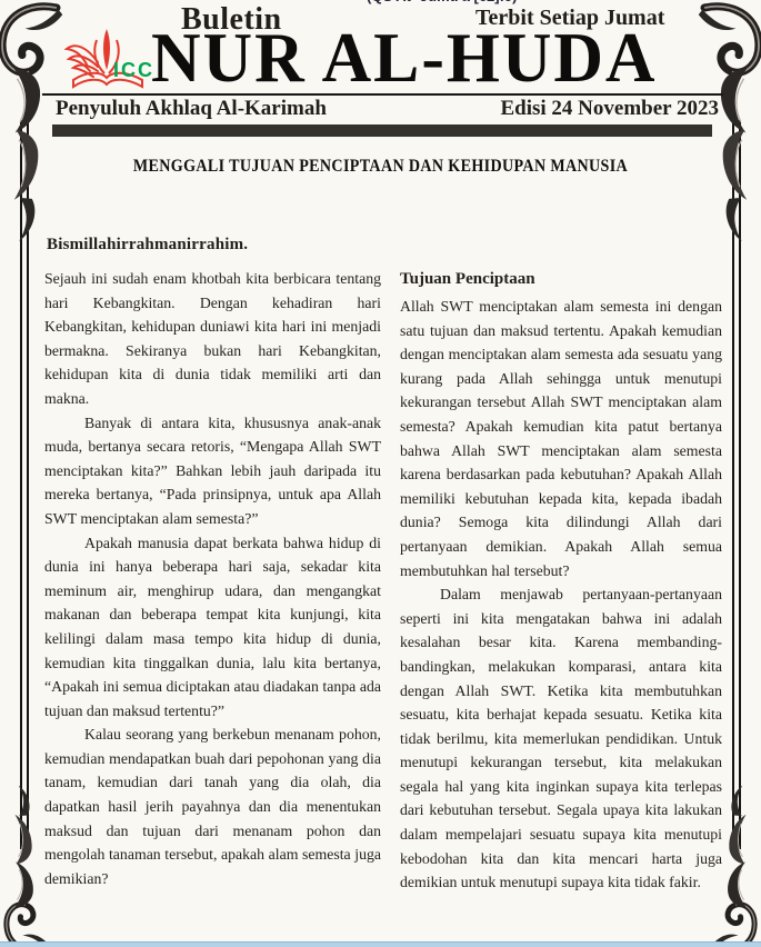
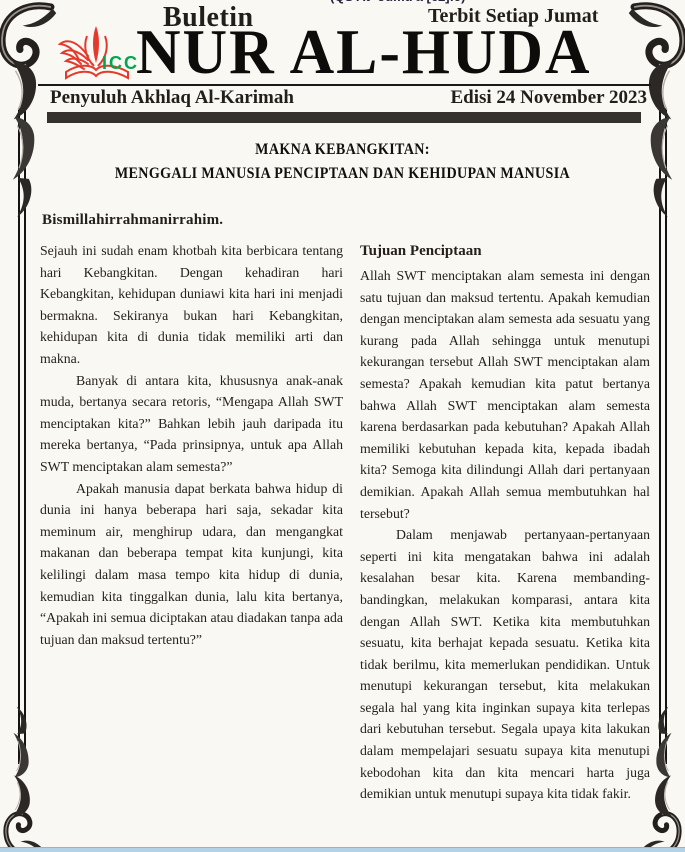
  Buletin
  Terbit Setiap Jumat
  ICC
  NUR AL-HUDA
  Penyuluh Akhlaq Al-Karimah
  Edisi 24 November 2023
+ MAKNA KEBANGKITAN:
- MENGGALI TUJUAN PENCIPTAAN DAN KEHIDUPAN MANUSIA
+ MENGGALI MANUSIA PENCIPTAAN DAN KEHIDUPAN MANUSIA
  Bismillahirrahmanirrahim.
  Sejauh ini sudah enam khotbah kita berbicara tentang hari Kebangkitan. Dengan kehadiran hari Kebangkitan, kehidupan duniawi kita hari ini menjadi bermakna. Sekiranya bukan hari Kebangkitan, kehidupan kita di dunia tidak memiliki arti dan makna.
  Banyak di antara kita, khususnya anak-anak muda, bertanya secara retoris, “Mengapa Allah SWT menciptakan kita?” Bahkan lebih jauh daripada itu mereka bertanya, “Pada prinsipnya, untuk apa Allah SWT menciptakan alam semesta?”
  Apakah manusia dapat berkata bahwa hidup di dunia ini hanya beberapa hari saja, sekadar kita meminum air, menghirup udara, dan mengangkat makanan dan beberapa tempat kita kunjungi, kita kelilingi dalam masa tempo kita hidup di dunia, kemudian kita tinggalkan dunia, lalu kita bertanya, “Apakah ini semua diciptakan atau diadakan tanpa ada tujuan dan maksud tertentu?”
- Kalau seorang yang berkebun menanam pohon, kemudian mendapatkan buah dari pepohonan yang dia tanam, kemudian dari tanah yang dia olah, dia dapatkan hasil jerih payahnya dan dia menentukan maksud dan tujuan dari menanam pohon dan mengolah tanaman tersebut, apakah alam semesta juga demikian?
  Tujuan Penciptaan
- Allah SWT menciptakan alam semesta ini dengan satu tujuan dan maksud tertentu. Apakah kemudian dengan menciptakan alam semesta ada sesuatu yang kurang pada Allah sehingga untuk menutupi kekurangan tersebut Allah SWT menciptakan alam semesta? Apakah kemudian kita patut bertanya bahwa Allah SWT menciptakan alam semesta karena berdasarkan pada kebutuhan? Apakah Allah memiliki kebutuhan kepada kita, kepada ibadah dunia? Semoga kita dilindungi Allah dari pertanyaan demikian. Apakah Allah semua membutuhkan hal tersebut?
+ Allah SWT menciptakan alam semesta ini dengan satu tujuan dan maksud tertentu. Apakah kemudian dengan menciptakan alam semesta ada sesuatu yang kurang pada Allah sehingga untuk menutupi kekurangan tersebut Allah SWT menciptakan alam semesta? Apakah kemudian kita patut bertanya bahwa Allah SWT menciptakan alam semesta karena berdasarkan pada kebutuhan? Apakah Allah memiliki kebutuhan kepada kita, kepada ibadah kita? Semoga kita dilindungi Allah dari pertanyaan demikian. Apakah Allah semua membutuhkan hal tersebut?
  Dalam menjawab pertanyaan-pertanyaan seperti ini kita mengatakan bahwa ini adalah kesalahan besar kita. Karena membanding-bandingkan, melakukan komparasi, antara kita dengan Allah SWT. Ketika kita membutuhkan sesuatu, kita berhajat kepada sesuatu. Ketika kita tidak berilmu, kita memerlukan pendidikan. Untuk menutupi kekurangan tersebut, kita melakukan segala hal yang kita inginkan supaya kita terlepas dari kebutuhan tersebut. Segala upaya kita lakukan dalam mempelajari sesuatu supaya kita menutupi kebodohan kita dan kita mencari harta juga demikian untuk menutupi supaya kita tidak fakir.
